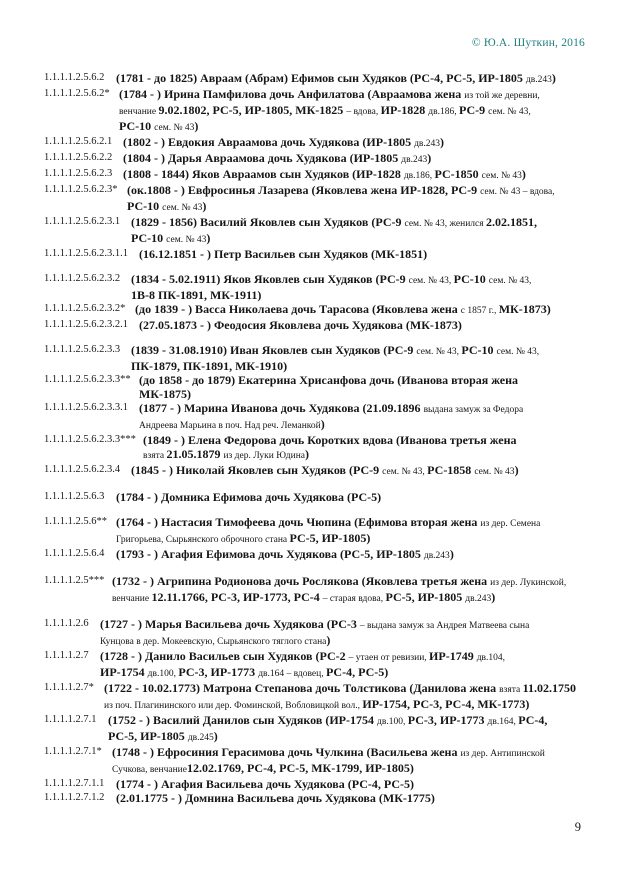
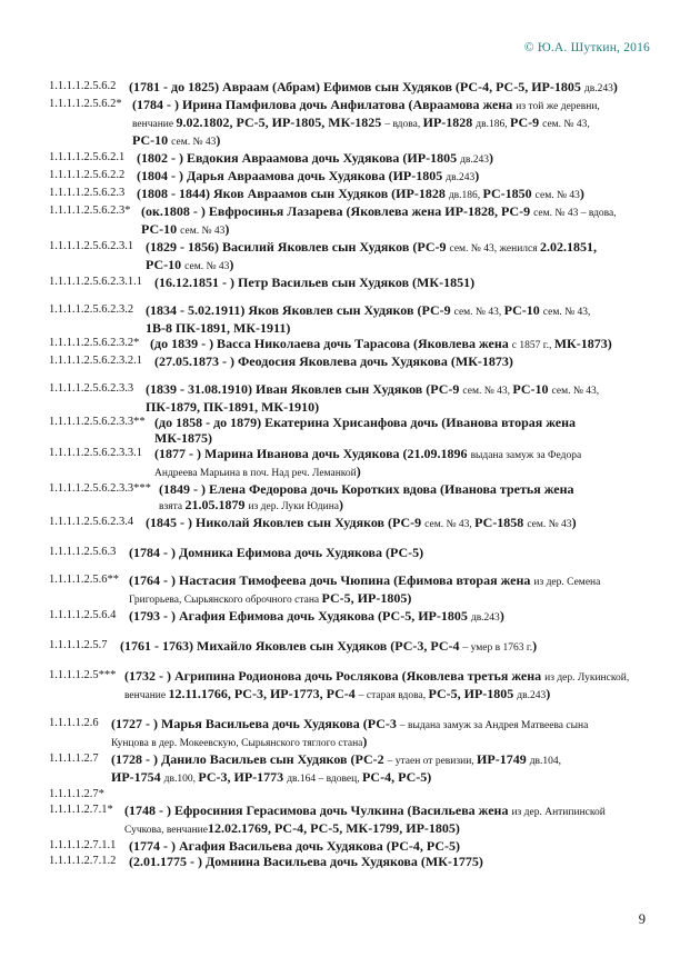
  © Ю.А. Шуткин, 2016
  1.1.1.1.2.5.6.2
  (1781 - до 1825) Авраам (Абрам) Ефимов сын Худяков (РС-4, РС-5, ИР-1805 дв.243)
  1.1.1.1.2.5.6.2*
  (1784 - ) Ирина Памфилова дочь Анфилатова (Авраамова жена из той же деревни,
  венчание 9.02.1802, РС-5, ИР-1805, МК-1825 – вдова, ИР-1828 дв.186, РС-9 сем. № 43,
  РС-10 сем. № 43)
  1.1.1.1.2.5.6.2.1
  (1802 - ) Евдокия Авраамова дочь Худякова (ИР-1805 дв.243)
  1.1.1.1.2.5.6.2.2
  (1804 - ) Дарья Авраамова дочь Худякова (ИР-1805 дв.243)
  1.1.1.1.2.5.6.2.3
  (1808 - 1844) Яков Авраамов сын Худяков (ИР-1828 дв.186, РС-1850 сем. № 43)
  1.1.1.1.2.5.6.2.3*
  (ок.1808 - ) Евфросинья Лазарева (Яковлева жена ИР-1828, РС-9 сем. № 43 – вдова,
  РС-10 сем. № 43)
  1.1.1.1.2.5.6.2.3.1
  (1829 - 1856) Василий Яковлев сын Худяков (РС-9 сем. № 43, женился 2.02.1851,
  РС-10 сем. № 43)
  1.1.1.1.2.5.6.2.3.1.1
  (16.12.1851 - ) Петр Васильев сын Худяков (МК-1851)
  1.1.1.1.2.5.6.2.3.2
  (1834 - 5.02.1911) Яков Яковлев сын Худяков (РС-9 сем. № 43, РС-10 сем. № 43,
  1В-8 ПК-1891, МК-1911)
  1.1.1.1.2.5.6.2.3.2*
  (до 1839 - ) Васса Николаева дочь Тарасова (Яковлева жена с 1857 г., МК-1873)
  1.1.1.1.2.5.6.2.3.2.1
  (27.05.1873 - ) Феодосия Яковлева дочь Худякова (МК-1873)
  1.1.1.1.2.5.6.2.3.3
  (1839 - 31.08.1910) Иван Яковлев сын Худяков (РС-9 сем. № 43, РС-10 сем. № 43,
  ПК-1879, ПК-1891, МК-1910)
  1.1.1.1.2.5.6.2.3.3**
  (до 1858 - до 1879) Екатерина Хрисанфова дочь (Иванова вторая жена
  МК-1875)
  1.1.1.1.2.5.6.2.3.3.1
  (1877 - ) Марина Иванова дочь Худякова (21.09.1896 выдана замуж за Федора
  Андреева Марьина в поч. Над реч. Леманкой)
  1.1.1.1.2.5.6.2.3.3***
  (1849 - ) Елена Федорова дочь Коротких вдова (Иванова третья жена
  взята 21.05.1879 из дер. Луки Юдина)
  1.1.1.1.2.5.6.2.3.4
  (1845 - ) Николай Яковлев сын Худяков (РС-9 сем. № 43, РС-1858 сем. № 43)
  1.1.1.1.2.5.6.3
  (1784 - ) Домника Ефимова дочь Худякова (РС-5)
  1.1.1.1.2.5.6**
  (1764 - ) Настасия Тимофеева дочь Чюпина (Ефимова вторая жена из дер. Семена
  Григорьева, Сырьянского оброчного стана РС-5, ИР-1805)
  1.1.1.1.2.5.6.4
  (1793 - ) Агафия Ефимова дочь Худякова (РС-5, ИР-1805 дв.243)
+ 1.1.1.1.2.5.7
+ (1761 - 1763) Михайло Яковлев сын Худяков (РС-3, РС-4 – умер в 1763 г.)
  1.1.1.1.2.5***
  (1732 - ) Агрипина Родионова дочь Рослякова (Яковлева третья жена из дер. Лукинской,
  венчание 12.11.1766, РС-3, ИР-1773, РС-4 – старая вдова, РС-5, ИР-1805 дв.243)
  1.1.1.1.2.6
  (1727 - ) Марья Васильева дочь Худякова (РС-3 – выдана замуж за Андрея Матвеева сына
  Кунцова в дер. Мокеевскую, Сырьянского тяглого стана)
  1.1.1.1.2.7
  (1728 - ) Данило Васильев сын Худяков (РС-2 – утаен от ревизии, ИР-1749 дв.104,
  ИР-1754 дв.100, РС-3, ИР-1773 дв.164 – вдовец, РС-4, РС-5)
  1.1.1.1.2.7*
- (1722 - 10.02.1773) Матрона Степанова дочь Толстикова (Данилова жена взята 11.02.1750
- из поч. Плагининского или дер. Фоминской, Вобловицкой вол., ИР-1754, РС-3, РС-4, МК-1773)
- 1.1.1.1.2.7.1
- (1752 - ) Василий Данилов сын Худяков (ИР-1754 дв.100, РС-3, ИР-1773 дв.164, РС-4,
- РС-5, ИР-1805 дв.245)
  1.1.1.1.2.7.1*
  (1748 - ) Ефросиния Герасимова дочь Чулкина (Васильева жена из дер. Антипинской
  Сучкова, венчание12.02.1769, РС-4, РС-5, МК-1799, ИР-1805)
  1.1.1.1.2.7.1.1
  (1774 - ) Агафия Васильева дочь Худякова (РС-4, РС-5)
  1.1.1.1.2.7.1.2
  (2.01.1775 - ) Домнина Васильева дочь Худякова (МК-1775)
  9
